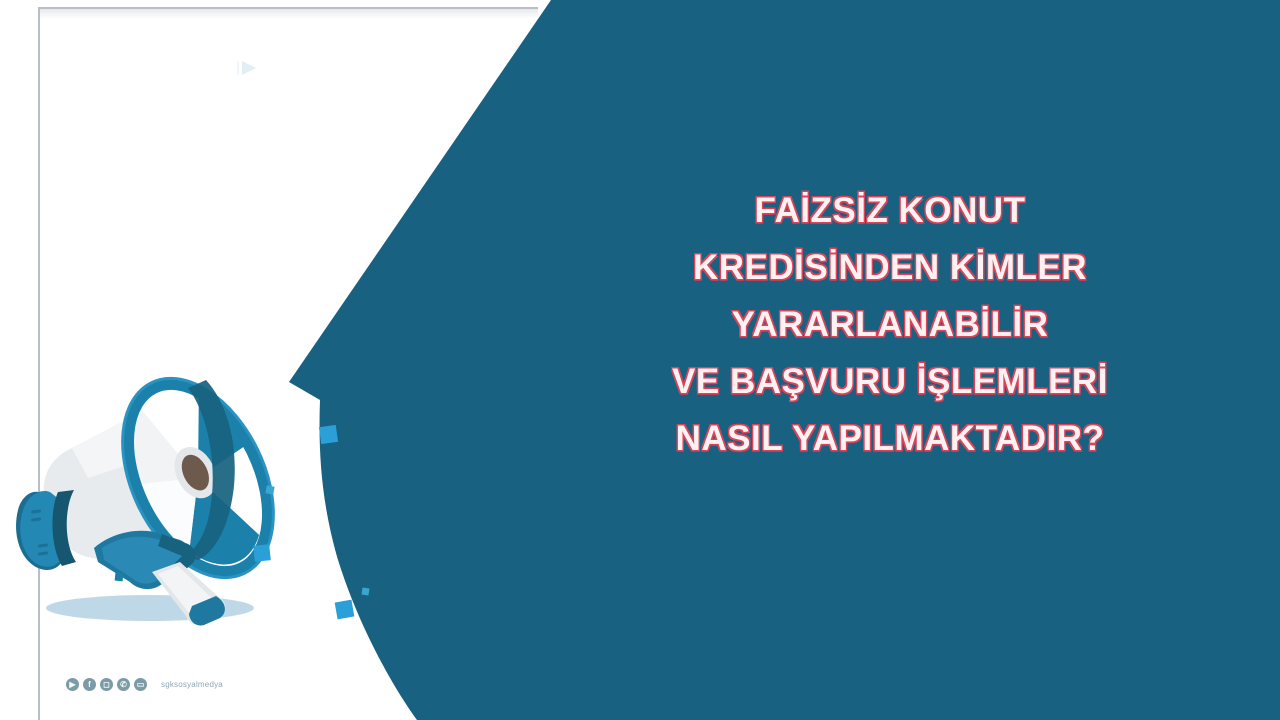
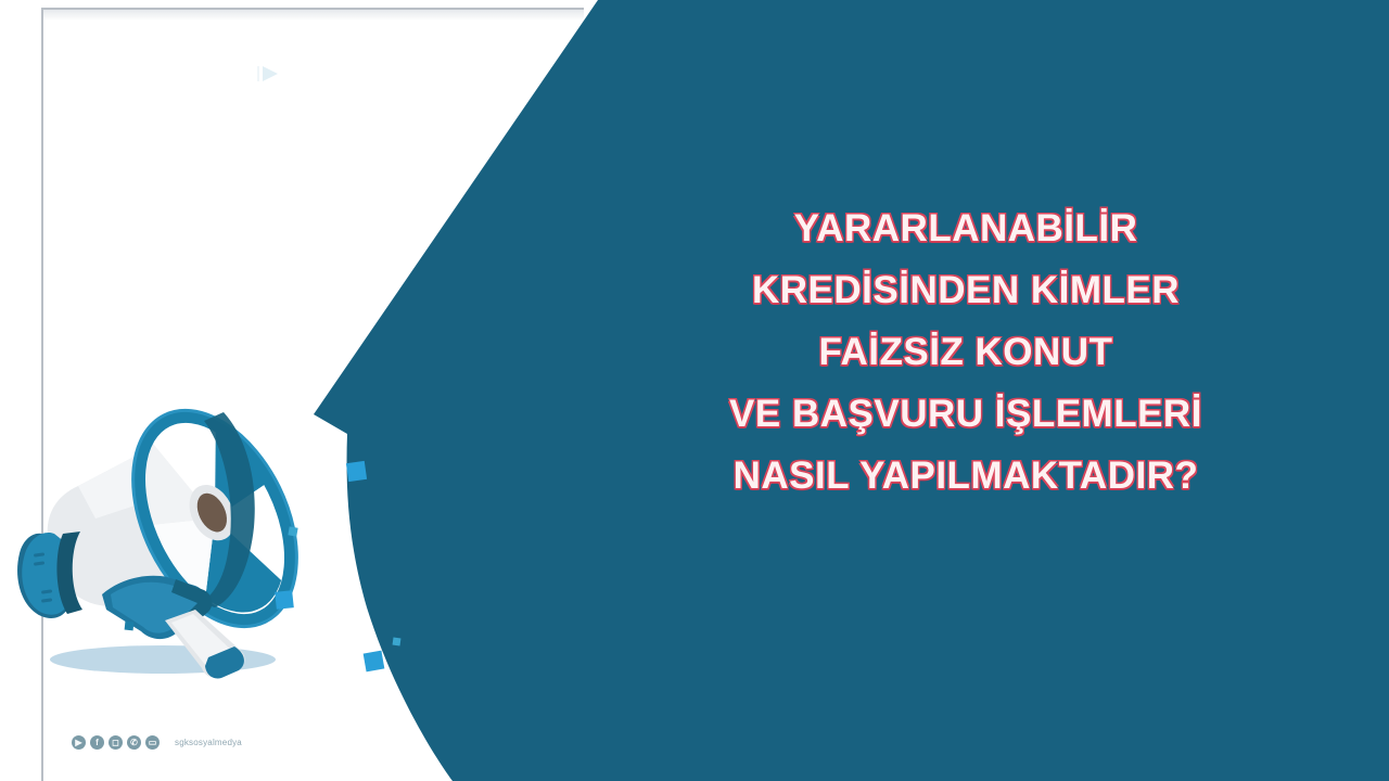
  ▶
  f
  ◻
  ✆
  ▭
  sgksosyalmedya
- FAİZSİZ KONUT
+ YARARLANABİLİR
  KREDİSİNDEN KİMLER
- YARARLANABİLİR
+ FAİZSİZ KONUT
  VE BAŞVURU İŞLEMLERİ
  NASIL YAPILMAKTADIR?
